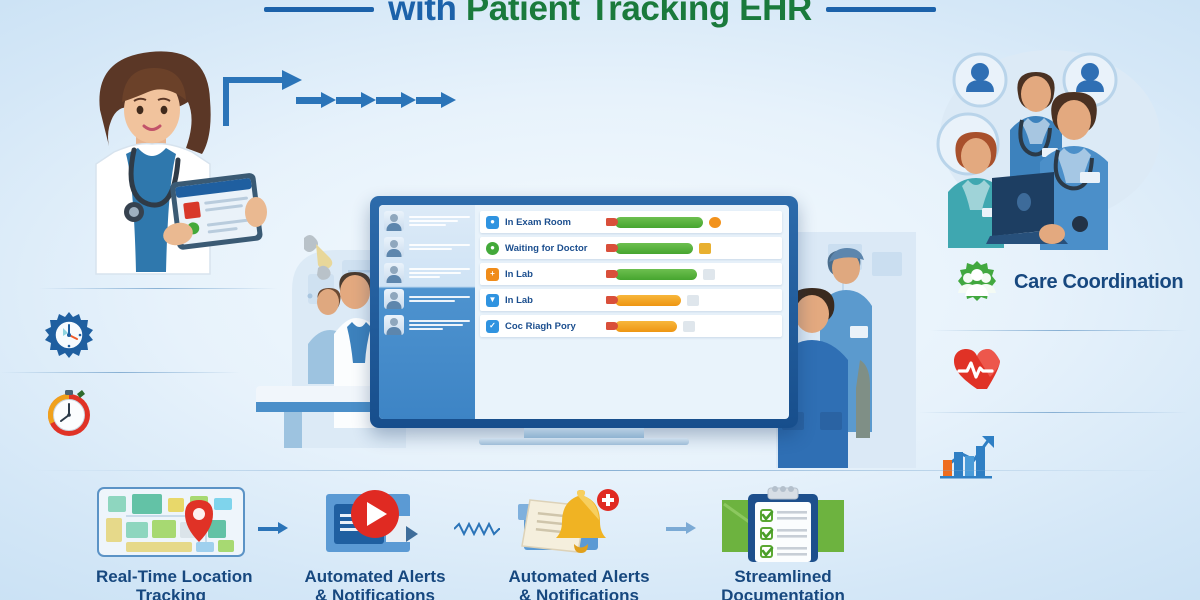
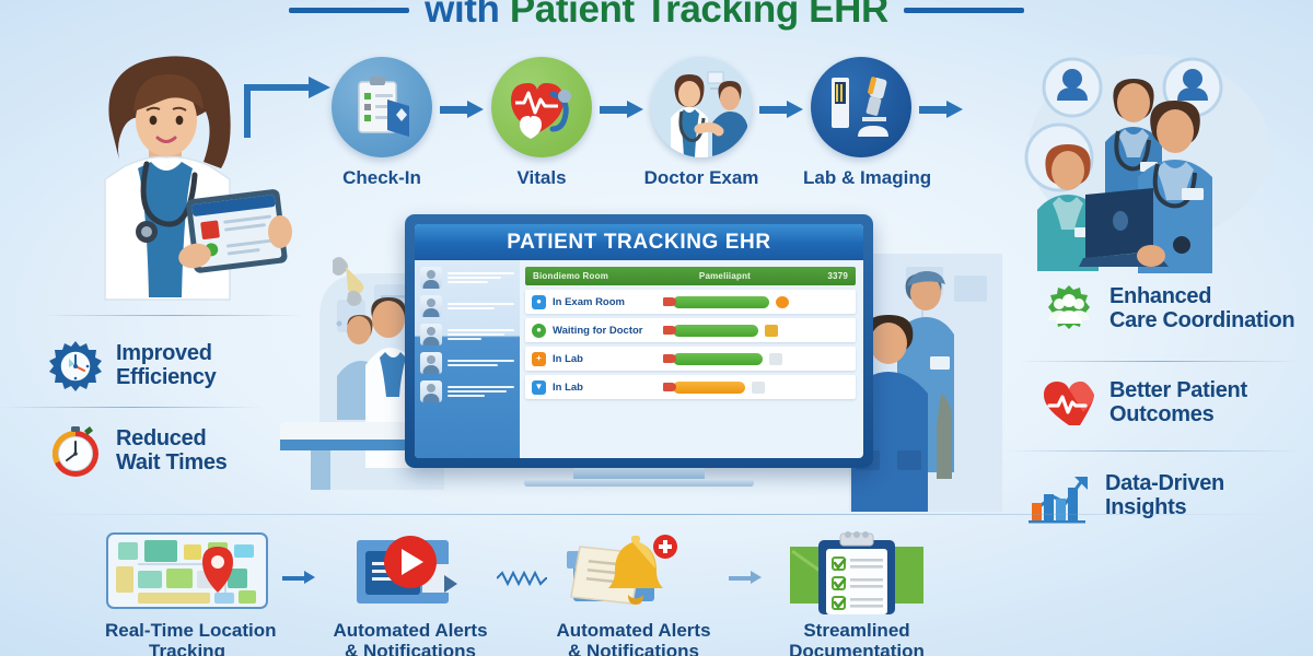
  with Patient Tracking EHR
+ Check-In
+ Vitals
+ Doctor Exam
+ Lab & Imaging
+ Improved
+ Efficiency
+ Reduced
+ Wait Times
+ Enhanced
  Care Coordination
+ Better Patient
+ Outcomes
+ Data-Driven
+ Insights
+ PATIENT TRACKING EHR
+ Biondiemo Room
+ Pameliiapnt
+ 3379
  ●
  In Exam Room
  ●
  Waiting for Doctor
  +
  In Lab
  ▼
  In Lab
- ✓
- Coc Riagh Pory
  Real-Time Location
  Tracking
  Automated Alerts
  & Notifications
  Automated Alerts
  & Notifications
  Streamlined
  Documentation
